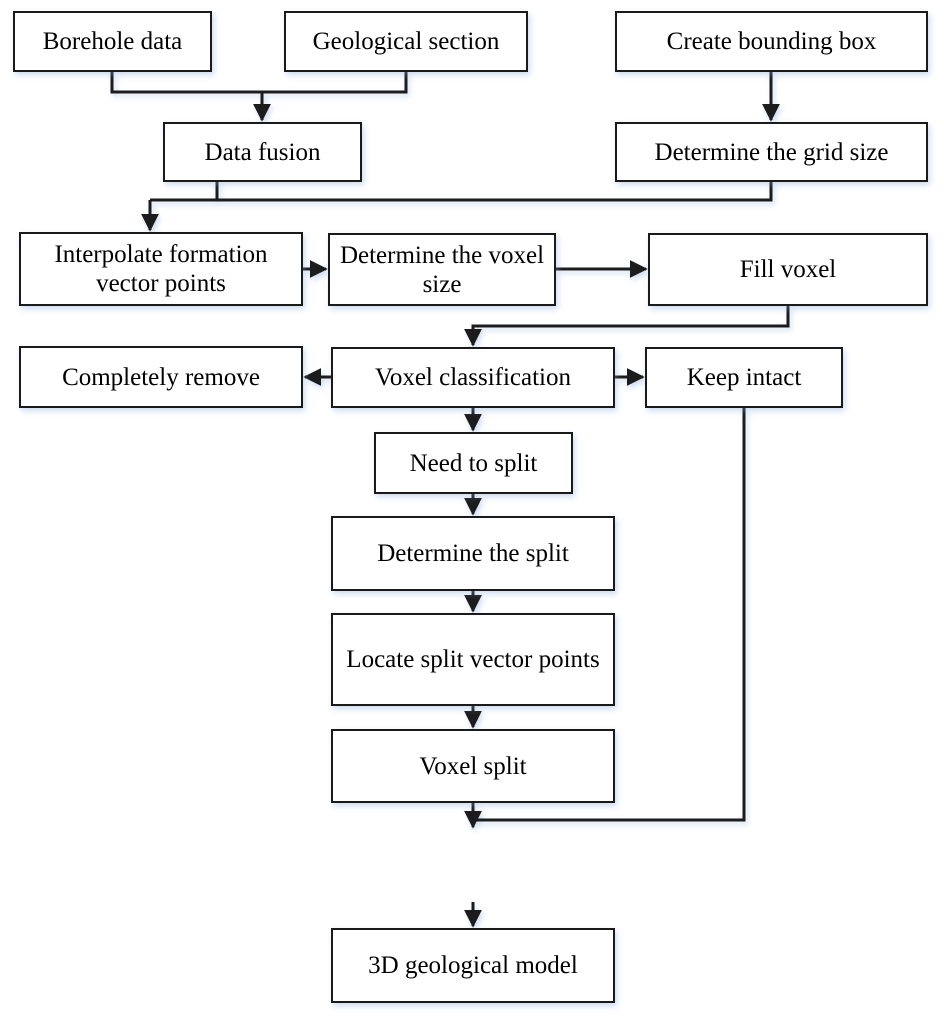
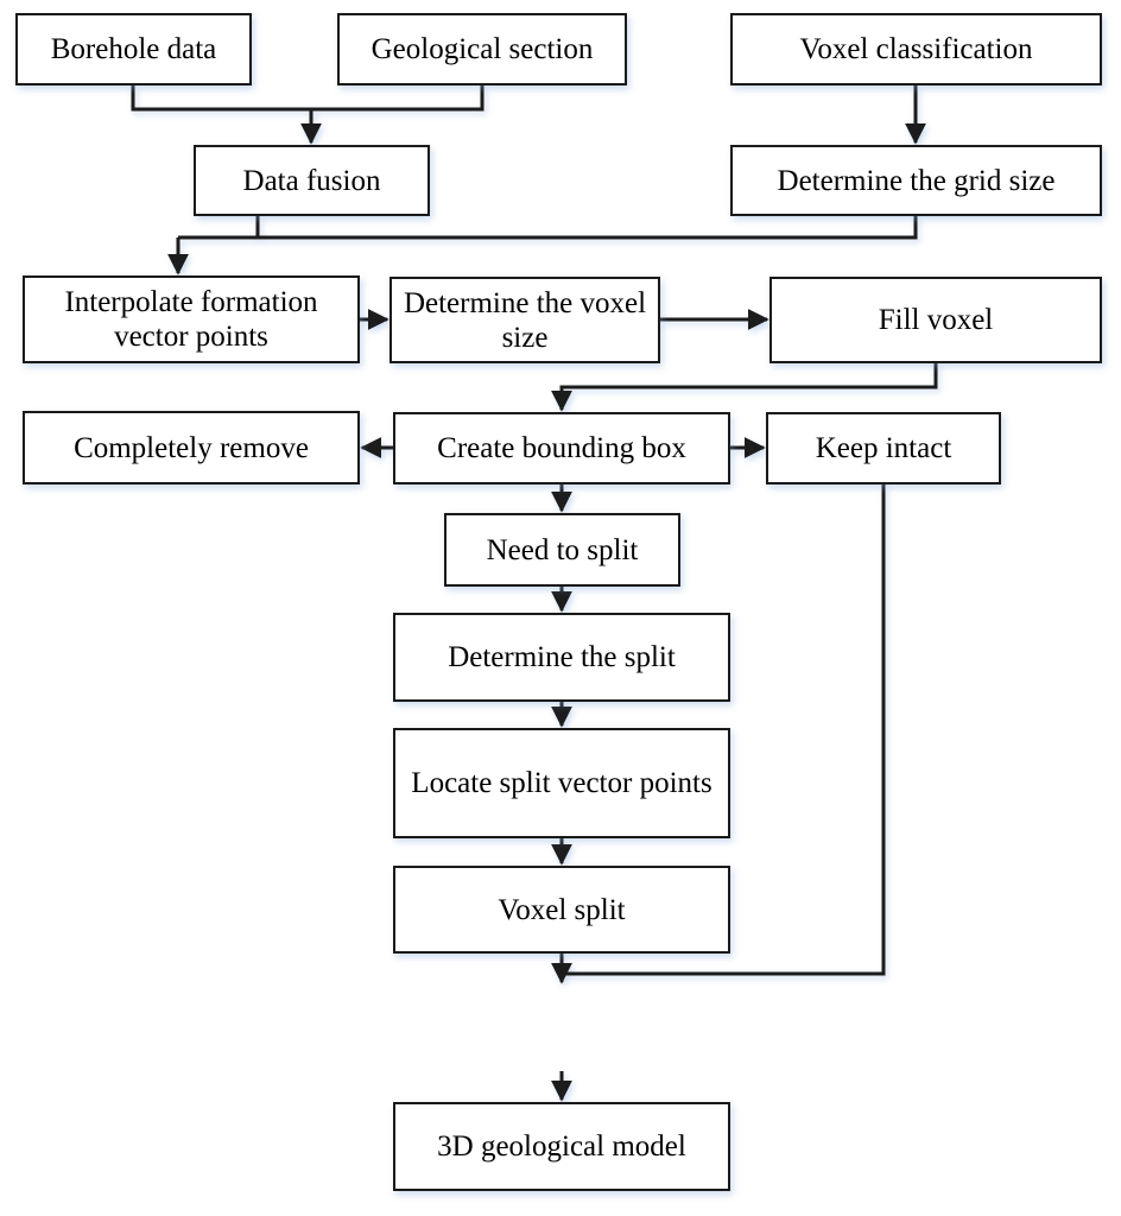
  Borehole data
  Geological section
- Create bounding box
+ Voxel classification
  Data fusion
  Determine the grid size
  Interpolate formation vector points
  Determine the voxel size
  Fill voxel
  Completely remove
- Voxel classification
+ Create bounding box
  Keep intact
  Need to split
  Determine the split
  Locate split vector points
  Voxel split
  3D geological model
